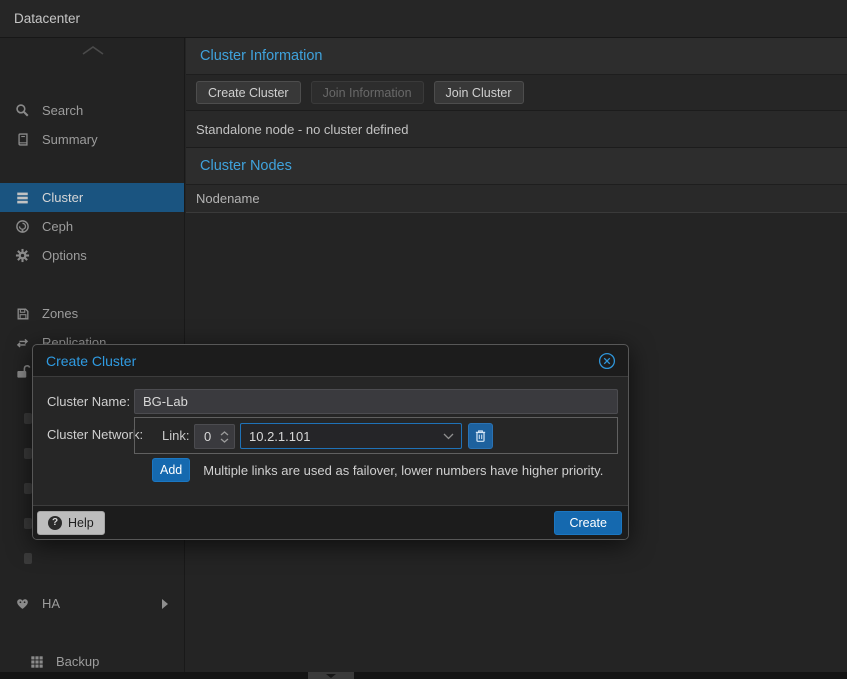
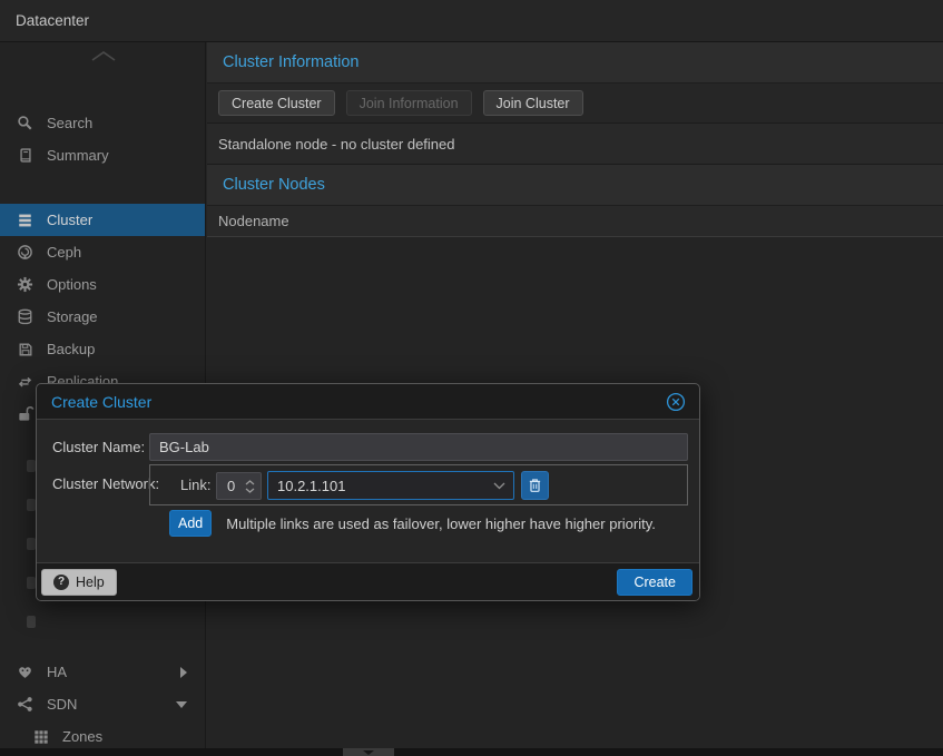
  Datacenter
  Search
  Summary
  Cluster
  Ceph
  Options
+ Storage
- Zones
+ Backup
  Replication
  HA
+ SDN
- Backup
+ Zones
  Cluster Information
  Create Cluster
  Join Information
  Join Cluster
  Standalone node - no cluster defined
  Cluster Nodes
  Nodename
  Create Cluster
  Cluster Name:
  BG-Lab
  Cluster Network:
  Link:
  0
  10.2.1.101
  Add
- Multiple links are used as failover, lower numbers have higher priority.
+ Multiple links are used as failover, lower higher have higher priority.
  ?
  Help
  Create
